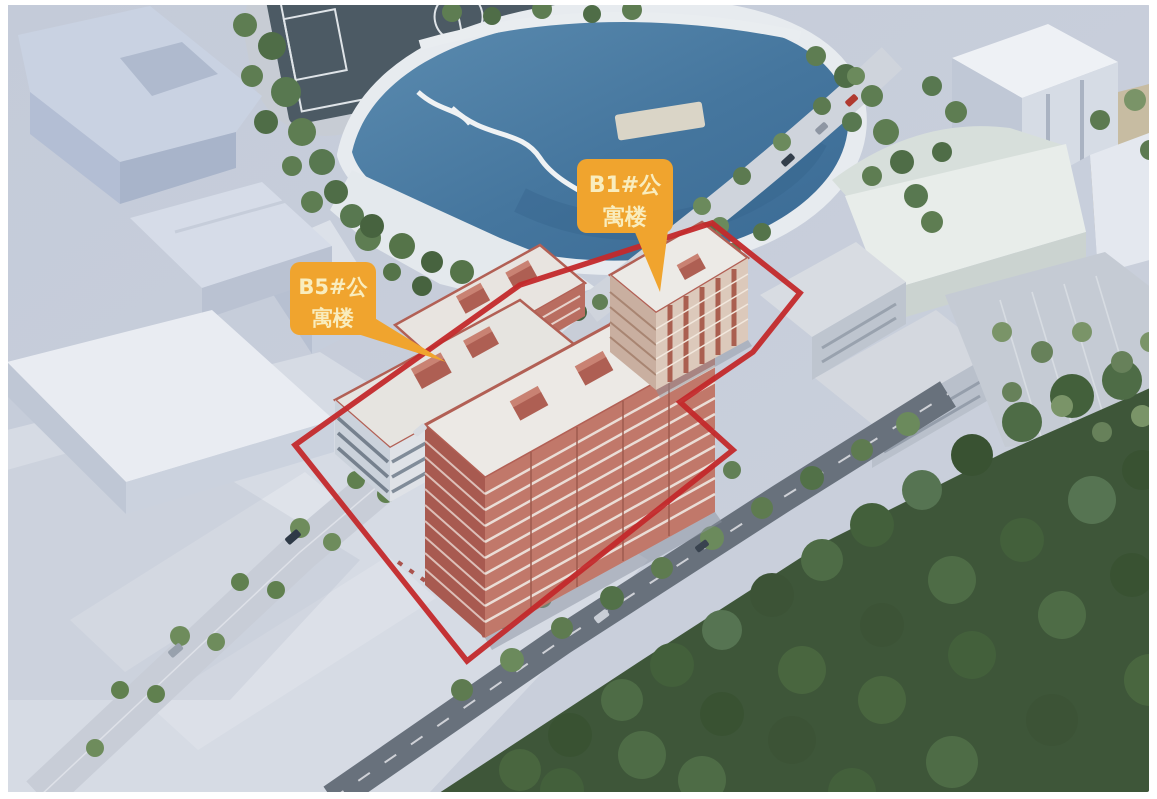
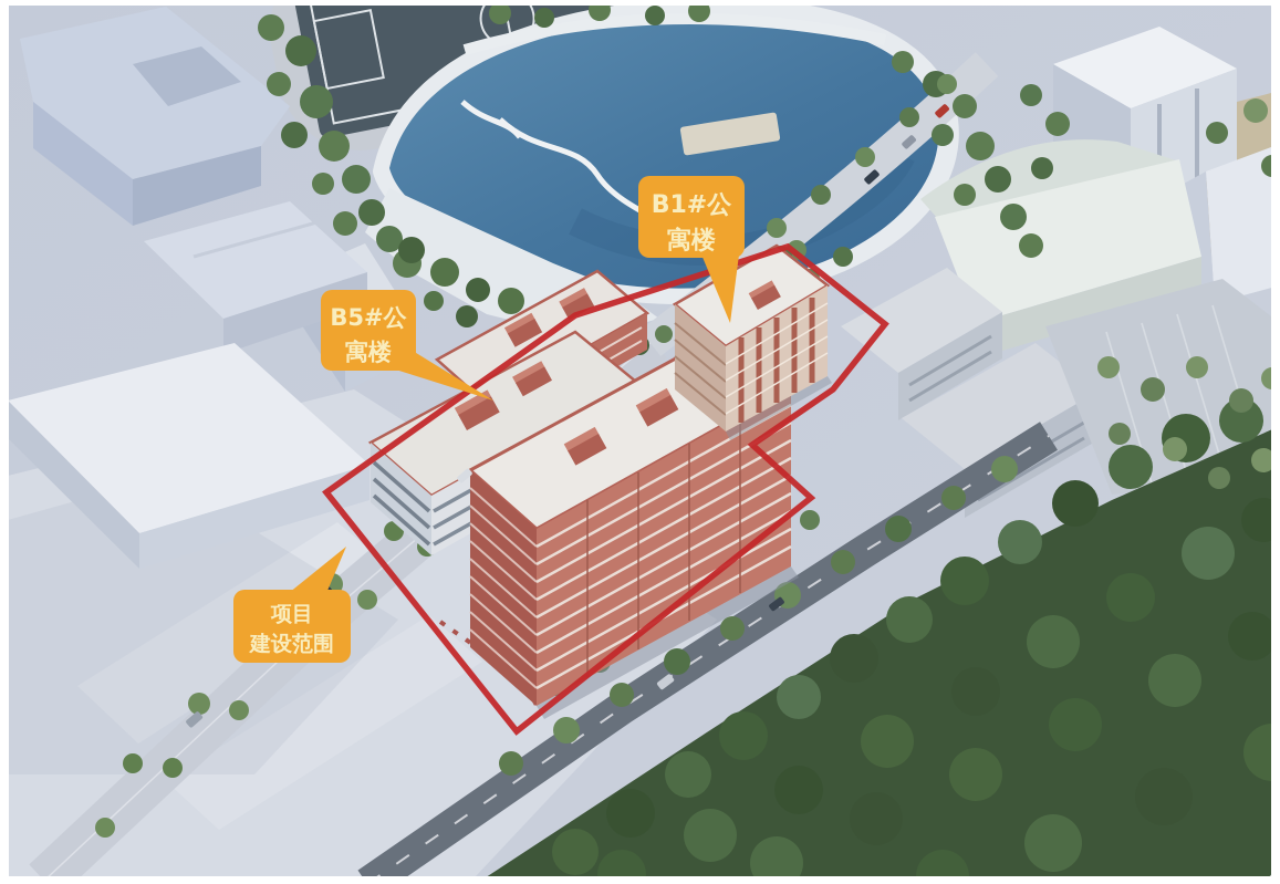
  B5#公
  寓楼
  B1#公
  寓楼
+ 项目
+ 建设范围
